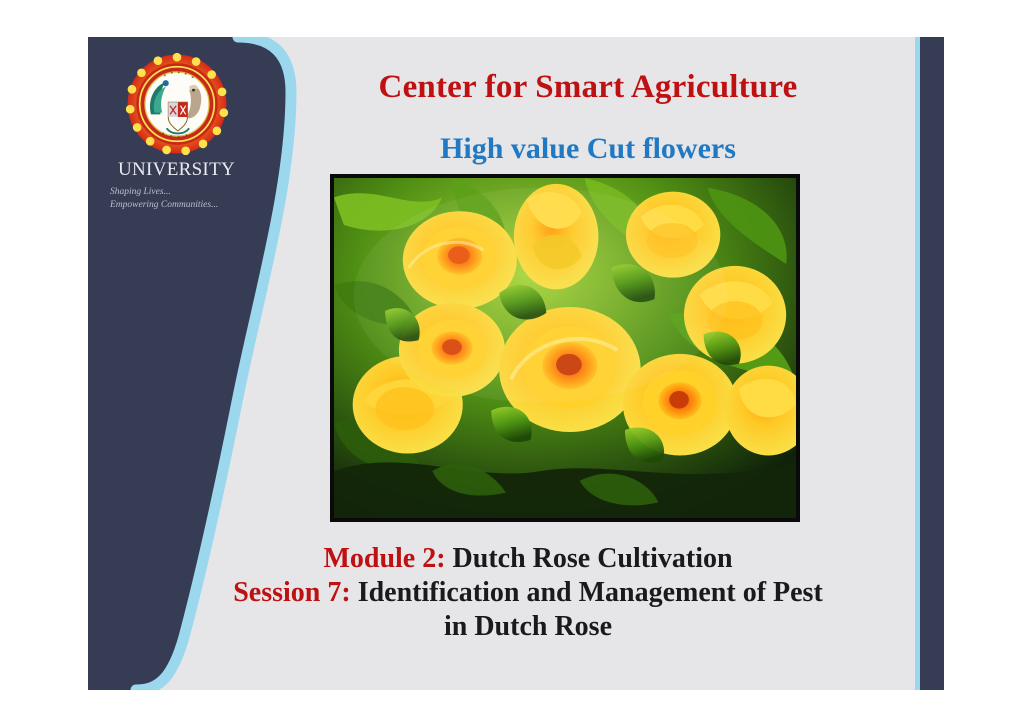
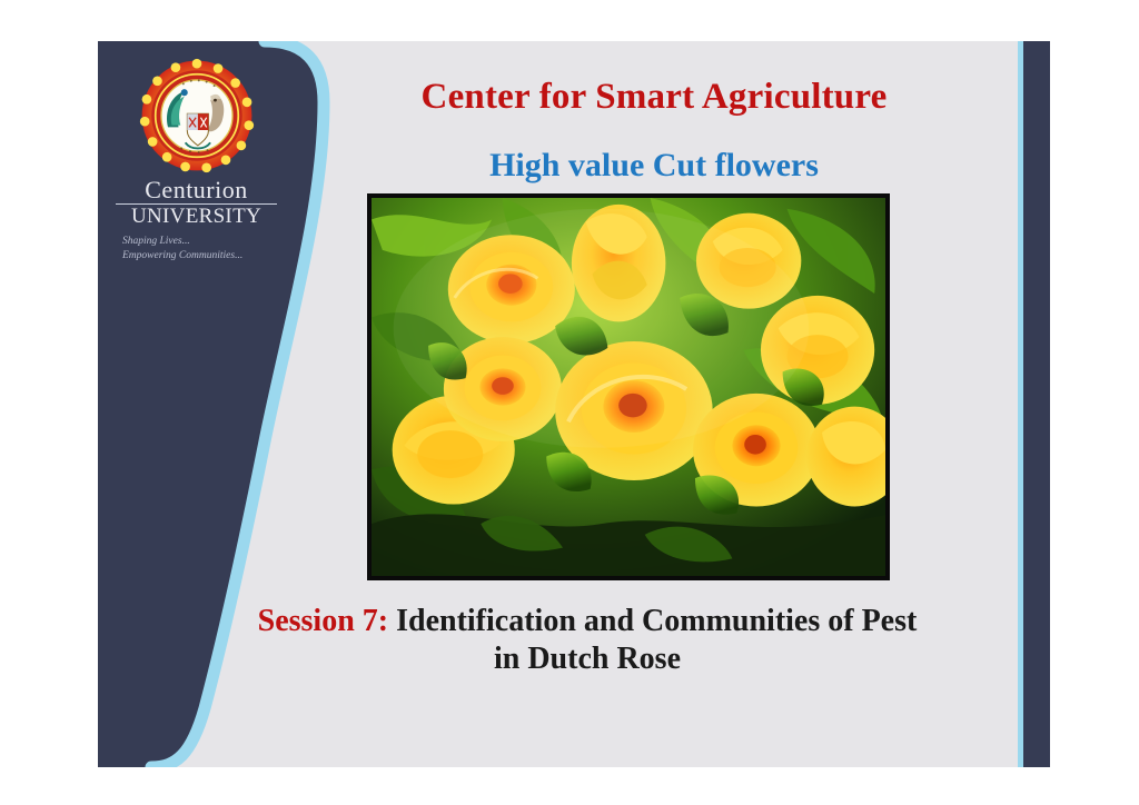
+ Centurion
  UNIVERSITY
  Shaping Lives...
  Empowering Communities...
  Center for Smart Agriculture
  High value Cut flowers
- Module 2: Dutch Rose Cultivation
- Session 7: Identification and Management of Pest
+ Session 7: Identification and Communities of Pest
  in Dutch Rose
